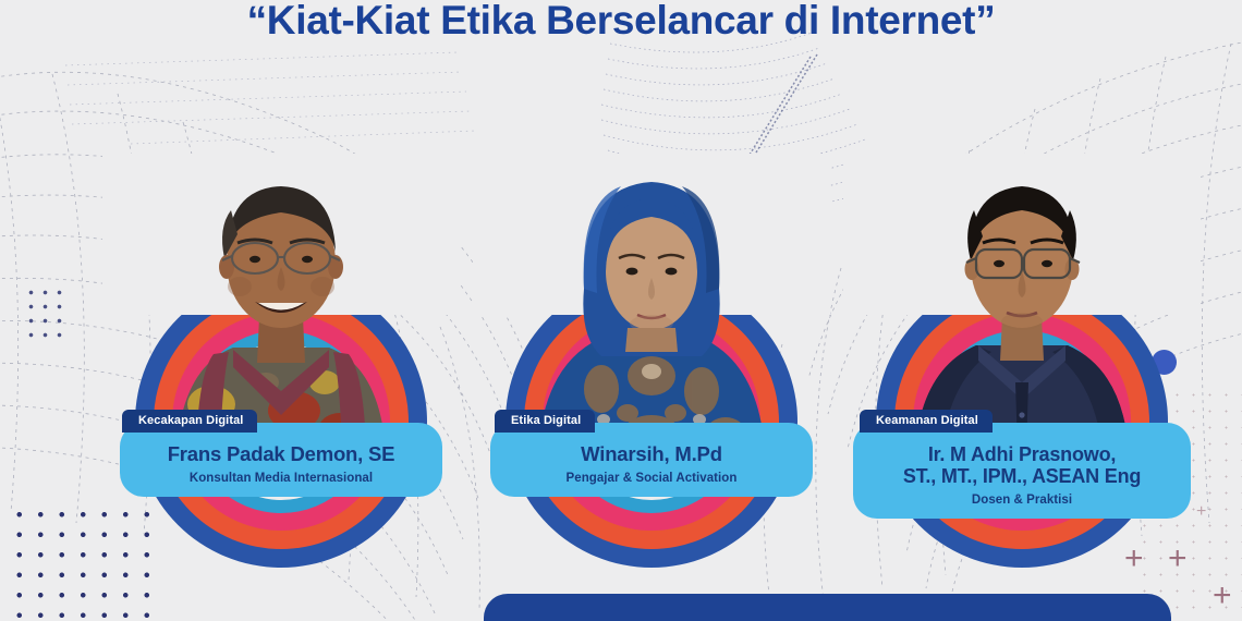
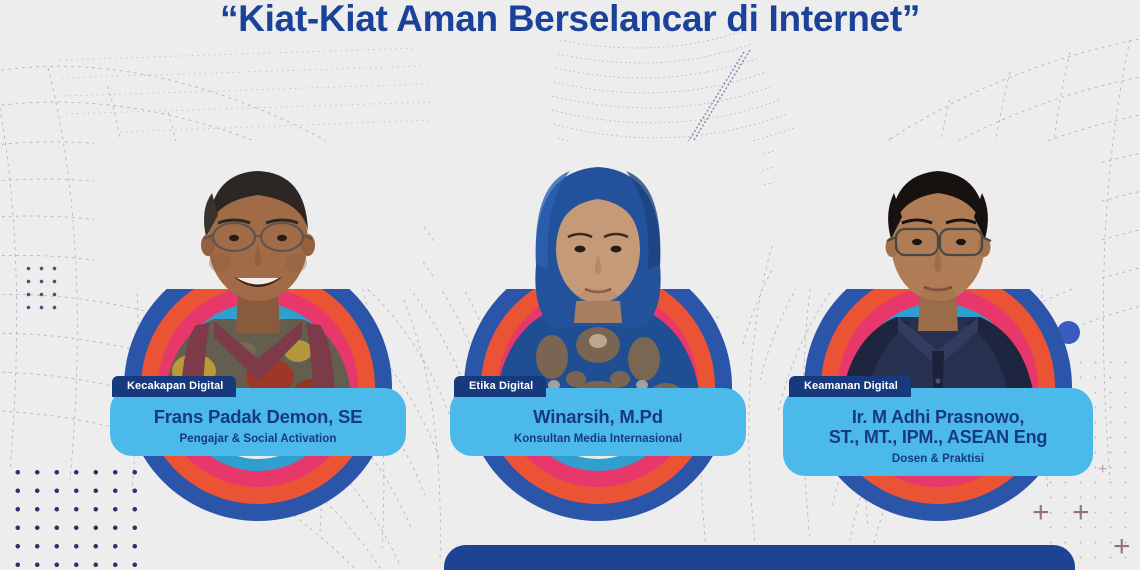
  +
  +
  +
  +
- “Kiat-Kiat Etika Berselancar di Internet”
+ “Kiat-Kiat Aman Berselancar di Internet”
  Kecakapan Digital
  Frans Padak Demon, SE
- Konsultan Media Internasional
+ Pengajar & Social Activation
  Etika Digital
  Winarsih, M.Pd
- Pengajar & Social Activation
+ Konsultan Media Internasional
  Keamanan Digital
  Ir. M Adhi Prasnowo,
  ST., MT., IPM., ASEAN Eng
  Dosen & Praktisi
